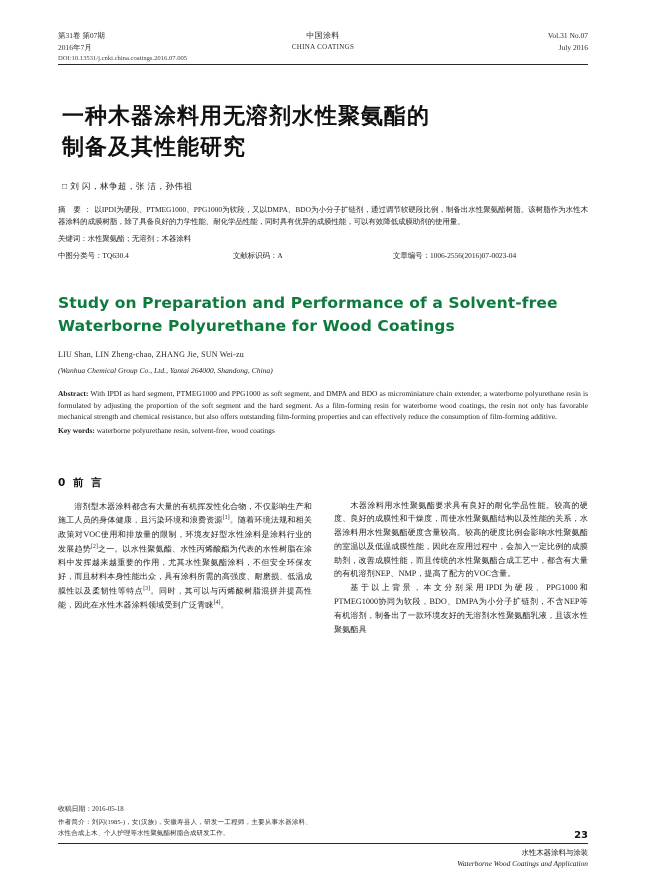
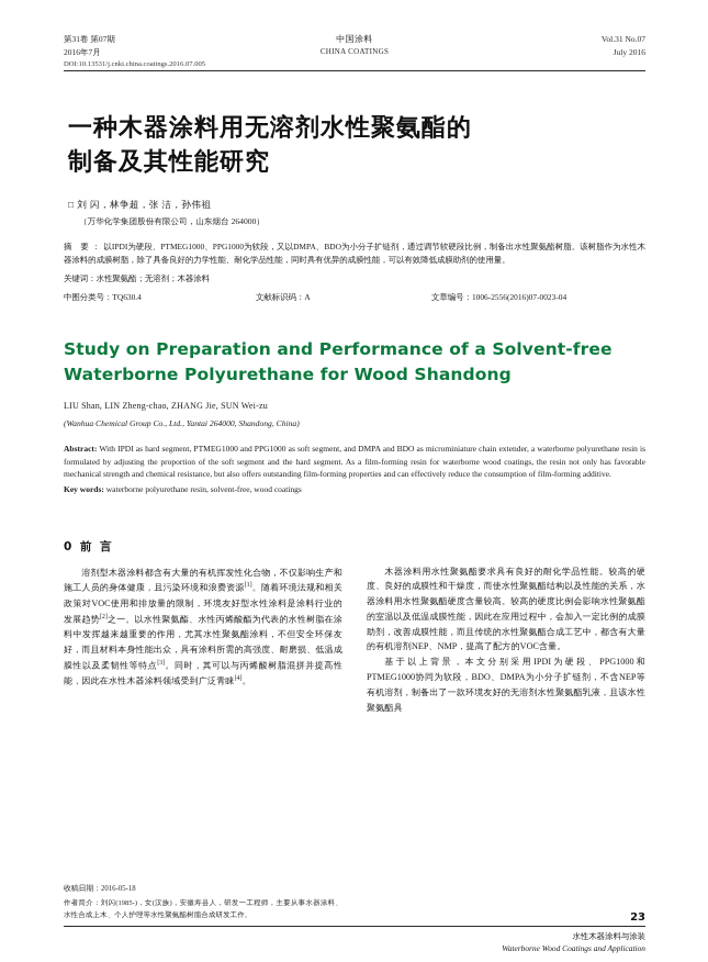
  第31卷 第07期
  2016年7月
  中国涂料
  CHINA COATINGS
  Vol.31 No.07
  July 2016
  一种木器涂料用无溶剂水性聚氨酯的
  制备及其性能研究
  □ 刘 闪，林争超，张 洁，孙伟祖
+ （万华化学集团股份有限公司，山东烟台 264000）
  摘 要：以IPDI为硬段、PTMEG1000、PPG1000为软段，又以DMPA、BDO为小分子扩链剂，通过调节软硬段比例，制备出水性聚氨酯树脂。该树脂作为水性木器涂料的成膜树脂，除了具备良好的力学性能、耐化学品性能，同时具有优异的成膜性能，可以有效降低成膜助剂的使用量。
  关键词：水性聚氨酯；无溶剂；木器涂料
  中图分类号：TQ630.4
  文献标识码：A
  文章编号：1006-2556(2016)07-0023-04
  Study on Preparation and Performance of a Solvent-free
- Waterborne Polyurethane for Wood Coatings
+ Waterborne Polyurethane for Wood Shandong
  LIU Shan, LIN Zheng-chao, ZHANG Jie, SUN Wei-zu
  (Wanhua Chemical Group Co., Ltd., Yantai 264000, Shandong, China)
  Abstract: With IPDI as hard segment, PTMEG1000 and PPG1000 as soft segment, and DMPA and BDO as microminiature chain extender, a waterborne polyurethane resin is formulated by adjusting the proportion of the soft segment and the hard segment. As a film-forming resin for waterborne wood coatings, the resin not only has favorable mechanical strength and chemical resistance, but also offers outstanding film-forming properties and can effectively reduce the consumption of film-forming additive.
  Key words: waterborne polyurethane resin, solvent-free, wood coatings
  0 前 言
  溶剂型木器涂料都含有大量的有机挥发性化合物，不仅影响生产和施工人员的身体健康，且污染环境和浪费资源 。随着环境法规和相关政策对VOC使用和排放量的限制，环境友好型水性涂料是涂料行业的发展趋势 之一。以水性聚氨酯、水性丙烯酸酯为代表的水性树脂在涂料中发挥越来越重要的作用，尤其水性聚氨酯涂料，不但安全环保友好，而且材料本身性能出众，具有涂料所需的高强度、耐磨损、低温成膜性以及柔韧性等特点 。同时，其可以与丙烯酸树脂混拼并提高性能，因此在水性木器涂料领域受到广泛青睐 。
  木器涂料用水性聚氨酯要求具有良好的耐化学品性能。较高的硬度、良好的成膜性和干燥度，而使水性聚氨酯结构以及性能的关系，水器涂料用水性聚氨酯硬度含量较高。较高的硬度比例会影响水性聚氨酯的室温以及低温成膜性能，因此在应用过程中，会加入一定比例的成膜助剂，改善成膜性能，而且传统的水性聚氨酯合成工艺中，都含有大量的有机溶剂NEP、NMP，提高了配方的VOC含量。
  基于以上背景，本文分别采用IPDI为硬段、PPG1000和PTMEG1000协同为软段，BDO、DMPA为小分子扩链剂，不含NEP等有机溶剂，制备出了一款环境友好的无溶剂水性聚氨酯乳液，且该水性聚氨酯具
  23
  水性木器涂料与涂装
  Waterborne Wood Coatings and Application
